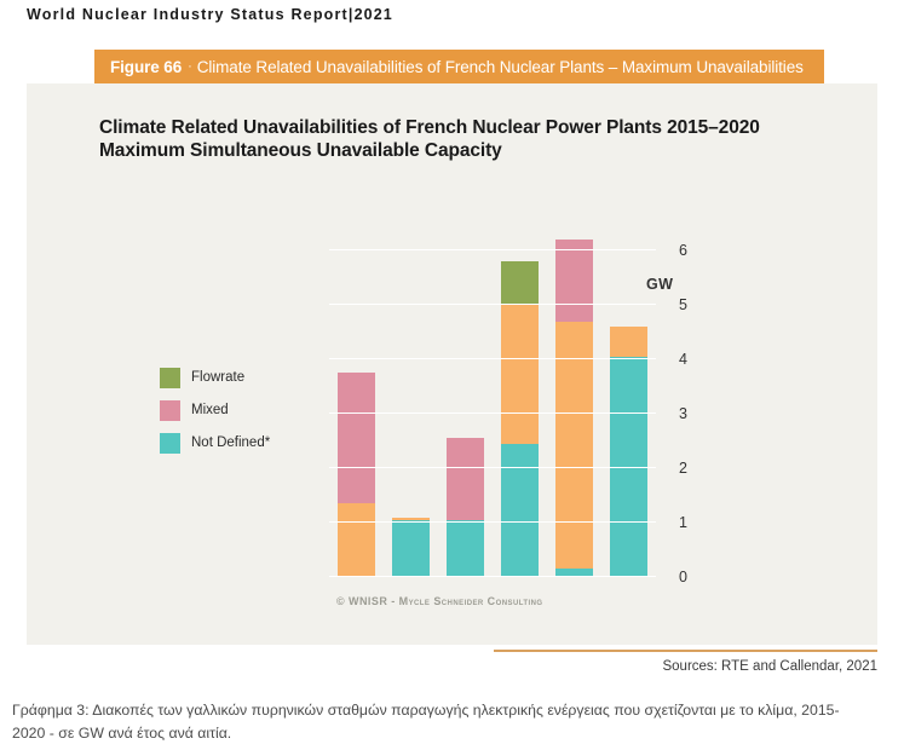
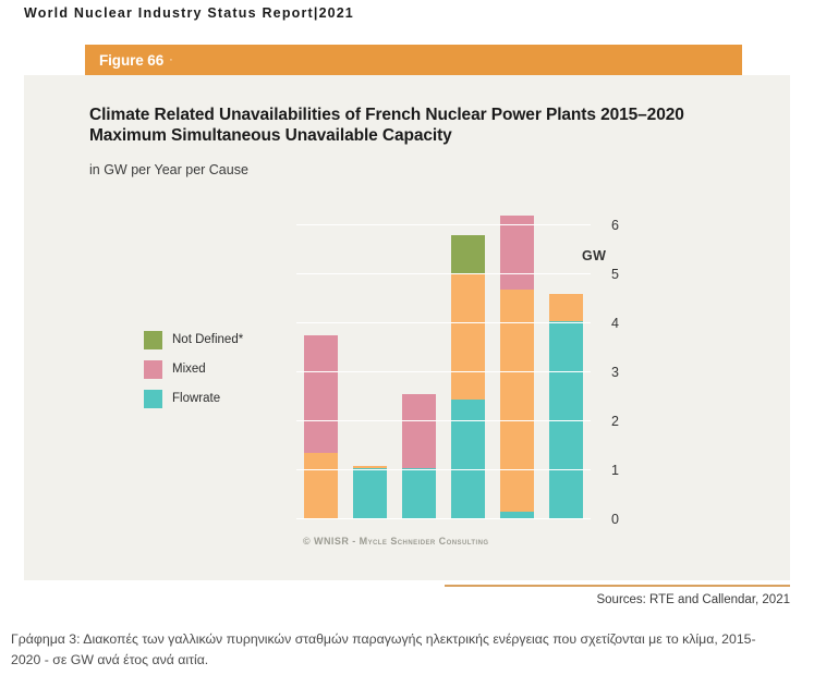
  World Nuclear Industry Status Report|2021
  Figure 66
  ·
- Climate Related Unavailabilities of French Nuclear Plants – Maximum Unavailabilities
  Climate Related Unavailabilities of French Nuclear Power Plants 2015–2020 Maximum Simultaneous Unavailable Capacity
+ in GW per Year per Cause
  GW
- Flowrate
+ Not Defined*
  Mixed
- Not Defined*
+ Flowrate
  0
  1
  2
  3
  4
  5
  6
  © WNISR - Mycle Schneider Consulting
  Sources: RTE and Callendar, 2021
  Γράφημα 3: Διακοπές των γαλλικών πυρηνικών σταθμών παραγωγής ηλεκτρικής ενέργειας που σχετίζονται με το κλίμα, 2015-2020 - σε GW ανά έτος ανά αιτία.
